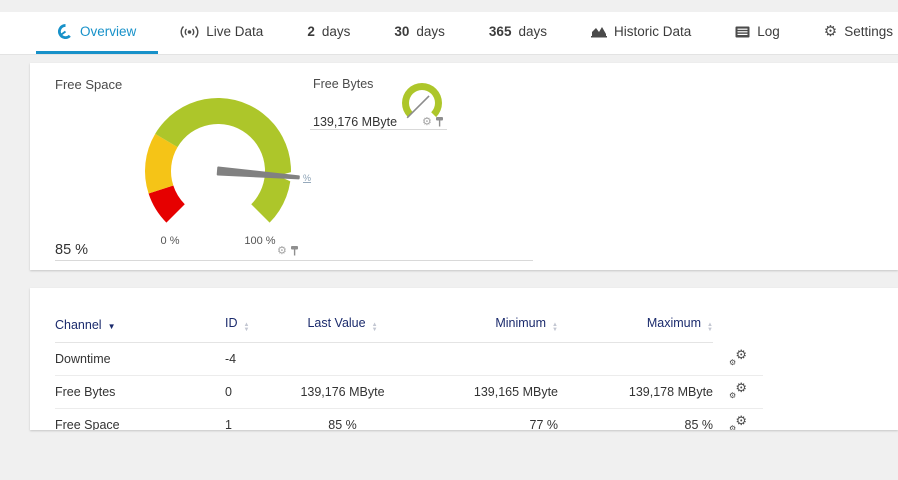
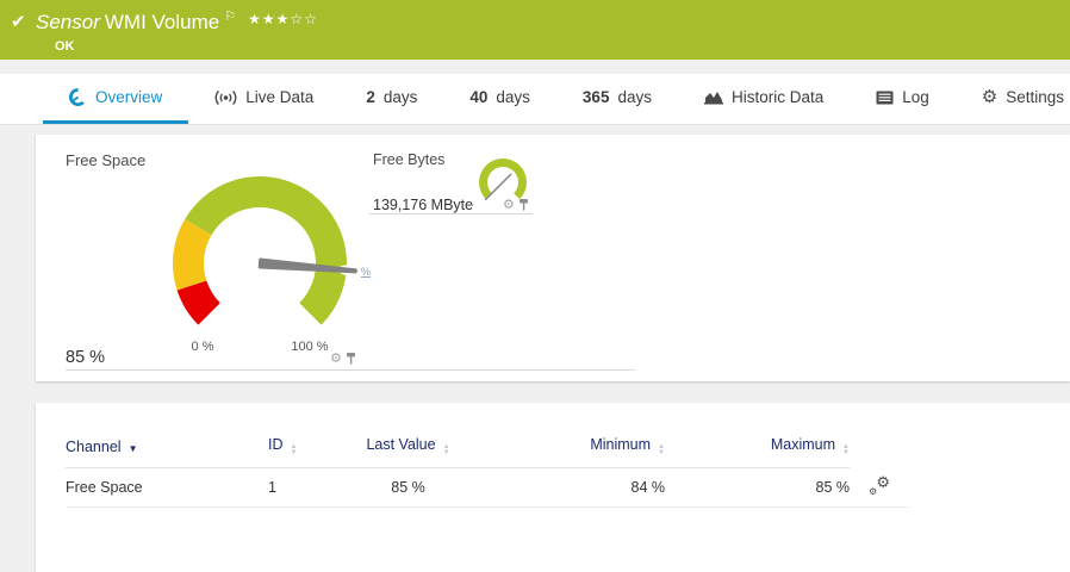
+ ✔
+ Sensor WMI Volume ⚐ ★★★☆☆
+ OK
  Overview
  Live Data
  2
  days
- 30
+ 40
  days
  365
  days
  Historic Data
  Log
  ⚙
  Settings
  Free Space
  %
  0 %
  100 %
  85 %
  ⚙
  Free Bytes
  139,176 MByte
  ⚙
  Channel ▼	ID	Last Value	Minimum	Maximum
- Downtime	-4				⚙⚙
- Free Bytes	0	139,176 MByte	139,165 MByte	139,178 MByte	⚙⚙
- Free Space	1	85 %	77 %	85 %	⚙⚙
+ Free Space	1	85 %	84 %	85 %	⚙⚙
